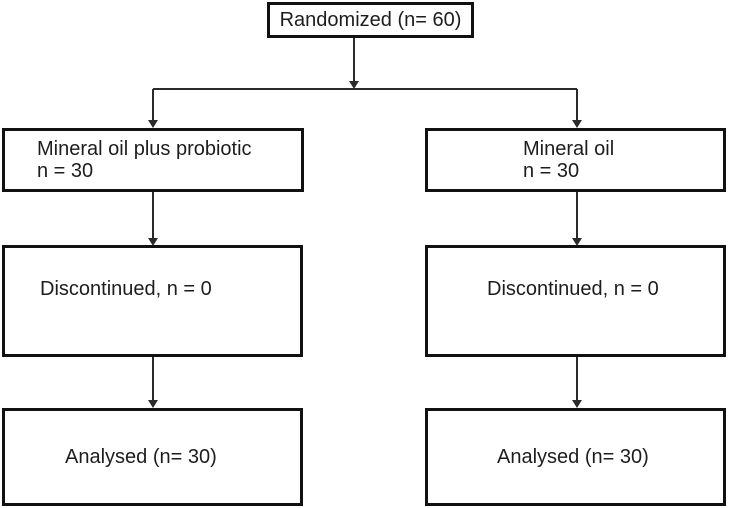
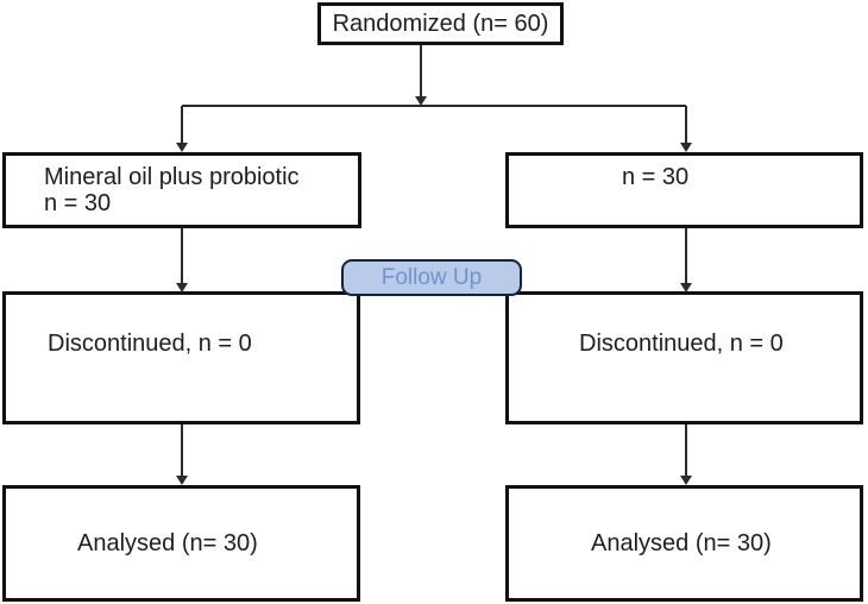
  Randomized (n= 60)
  Mineral oil plus probiotic
  n = 30
- Mineral oil
  n = 30
+ Follow Up
  Discontinued, n = 0
  Discontinued, n = 0
  Analysed (n= 30)
  Analysed (n= 30)
